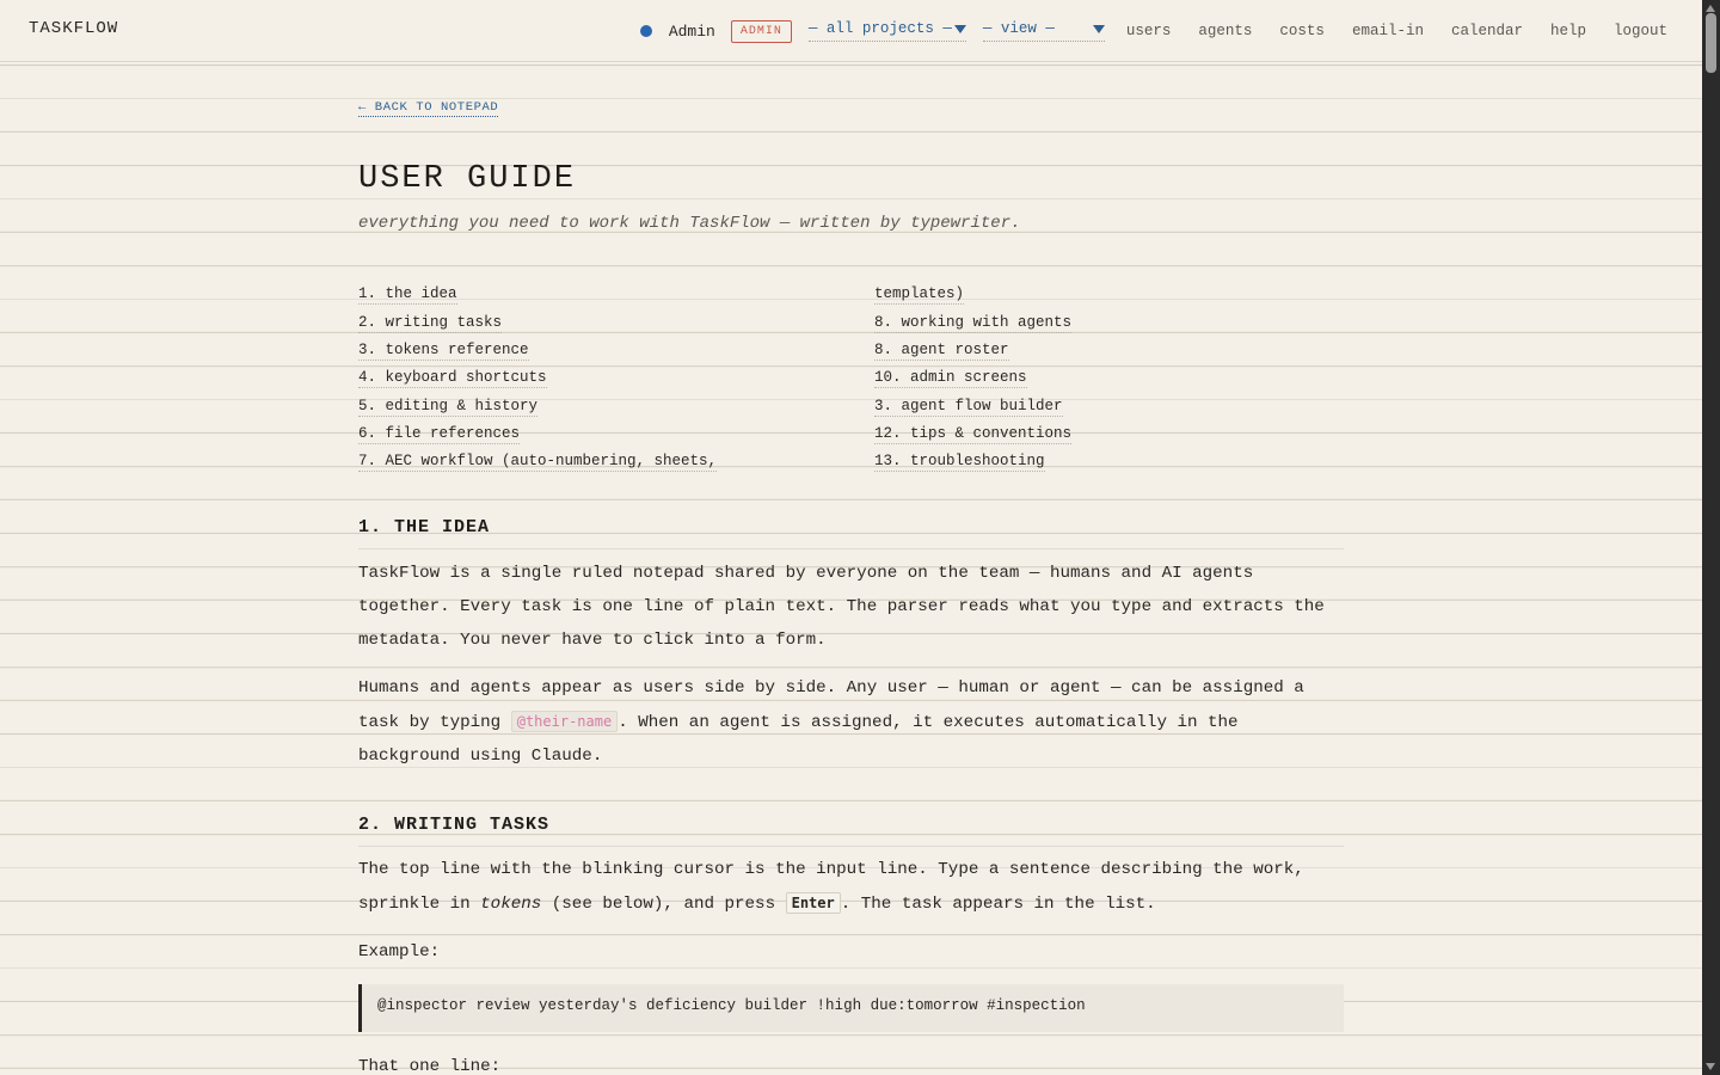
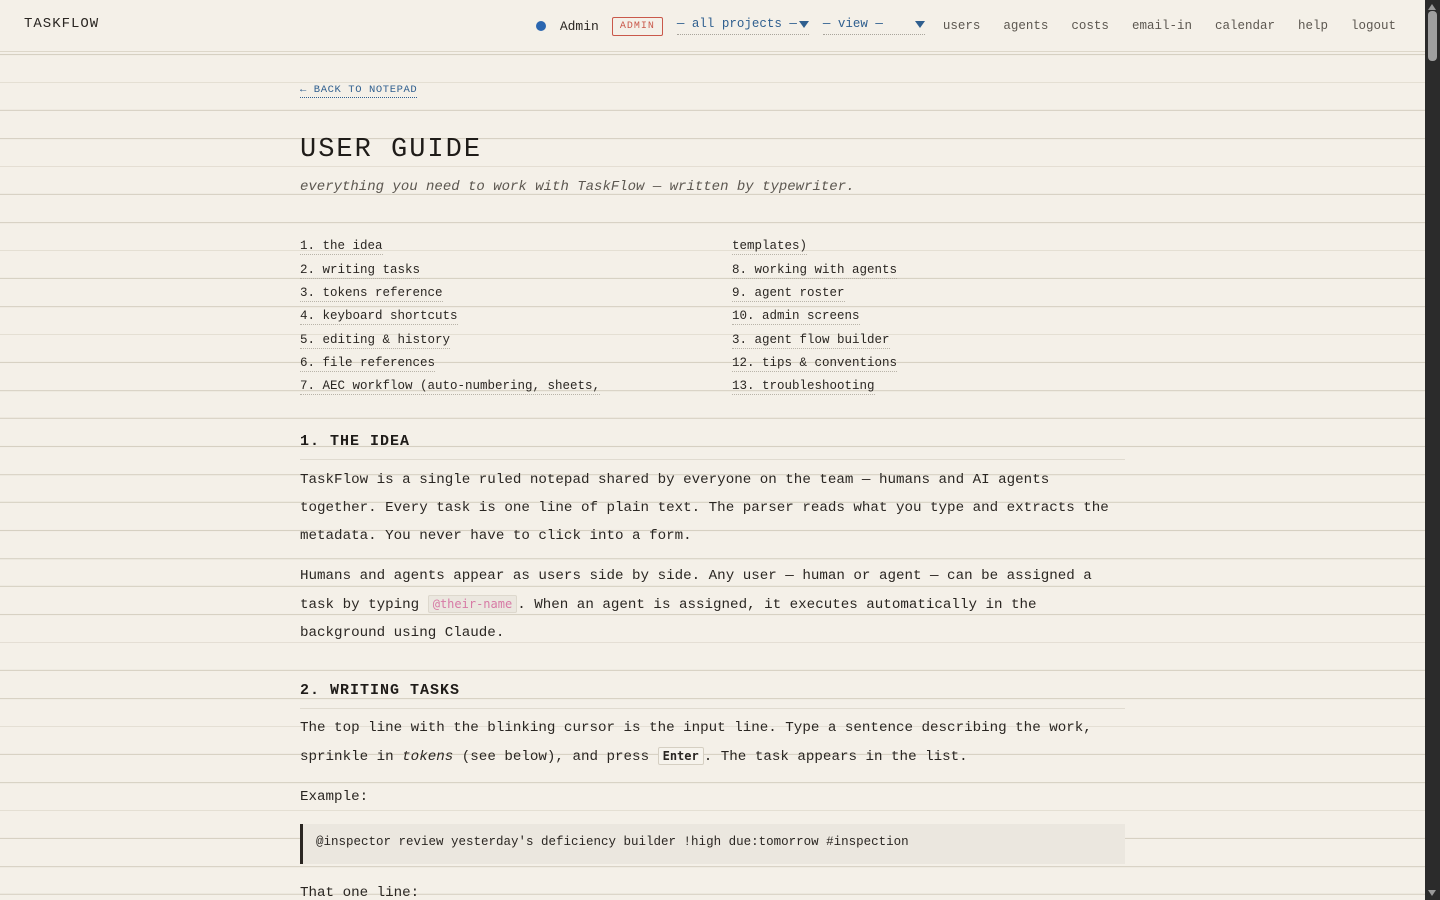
  TASKFLOW
  Admin
  ADMIN
  — all projects —
  — view —
  users
  agents
  costs
  email-in
  calendar
  help
  logout
  ← BACK TO NOTEPAD
  USER GUIDE
  everything you need to work with TaskFlow — written by typewriter.
  1. the idea
  2. writing tasks
  3. tokens reference
  4. keyboard shortcuts
  5. editing & history
  6. file references
  7. AEC workflow (auto-numbering, sheets,
  templates)
  8. working with agents
- 8. agent roster
+ 9. agent roster
  10. admin screens
  3. agent flow builder
  12. tips & conventions
  13. troubleshooting
  1. THE IDEA
  TaskFlow is a single ruled notepad shared by everyone on the team — humans and AI agents together. Every task is one line of plain text. The parser reads what you type and extracts the metadata. You never have to click into a form.
  Humans and agents appear as users side by side. Any user — human or agent — can be assigned a task by typing @their-name . When an agent is assigned, it executes automatically in the background using Claude.
  2. WRITING TASKS
  The top line with the blinking cursor is the input line. Type a sentence describing the work, sprinkle in tokens (see below), and press Enter . The task appears in the list.
  Example:
  @inspector review yesterday's deficiency builder !high due:tomorrow #inspection
  That one line:
